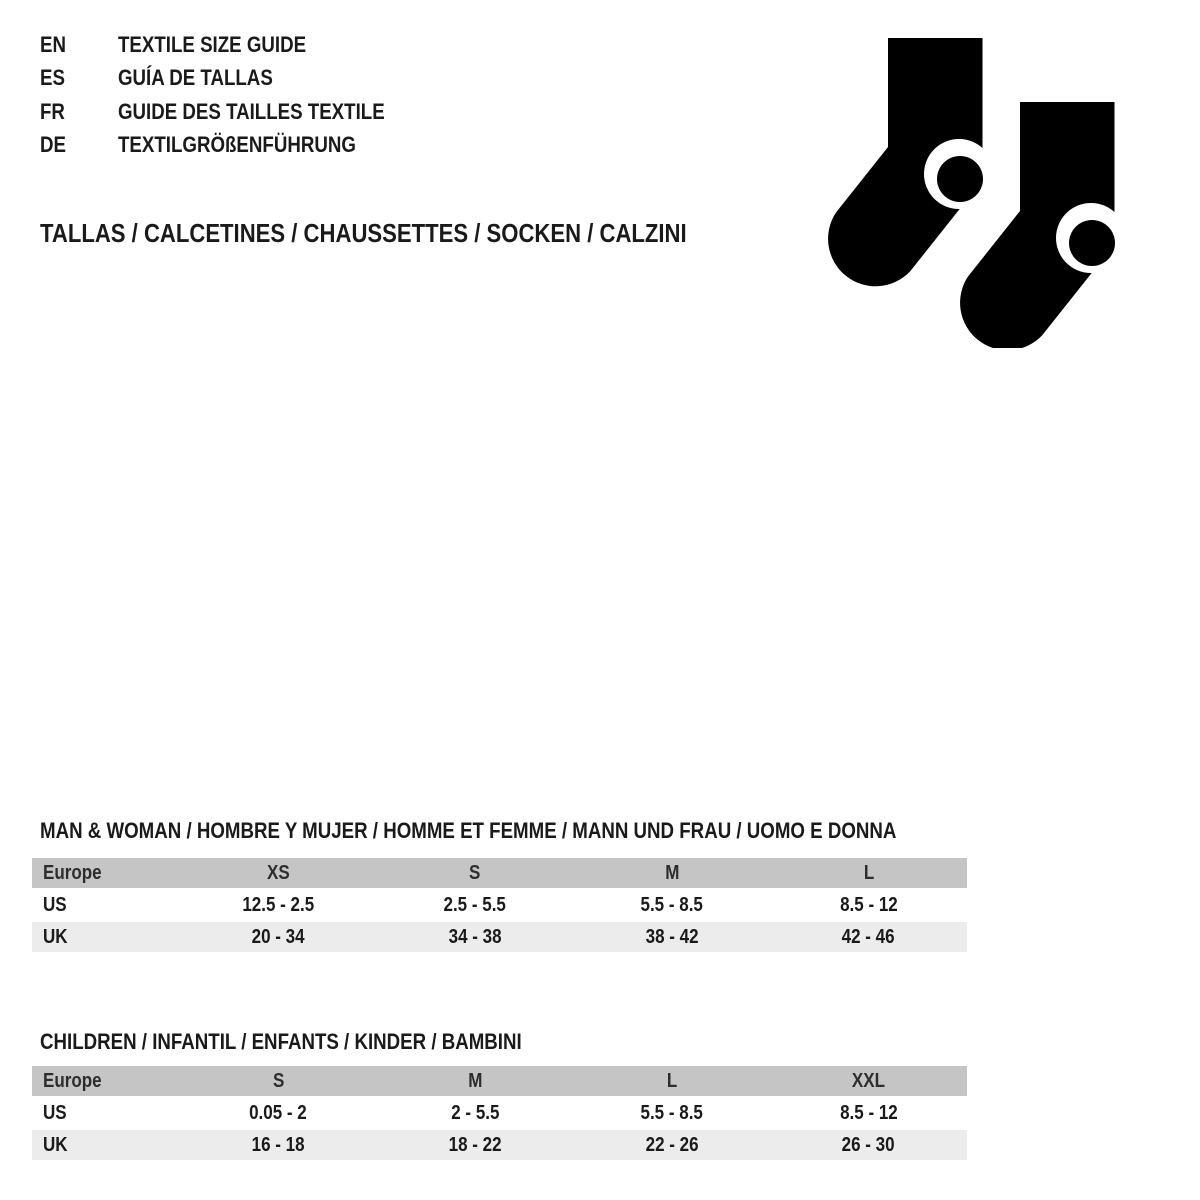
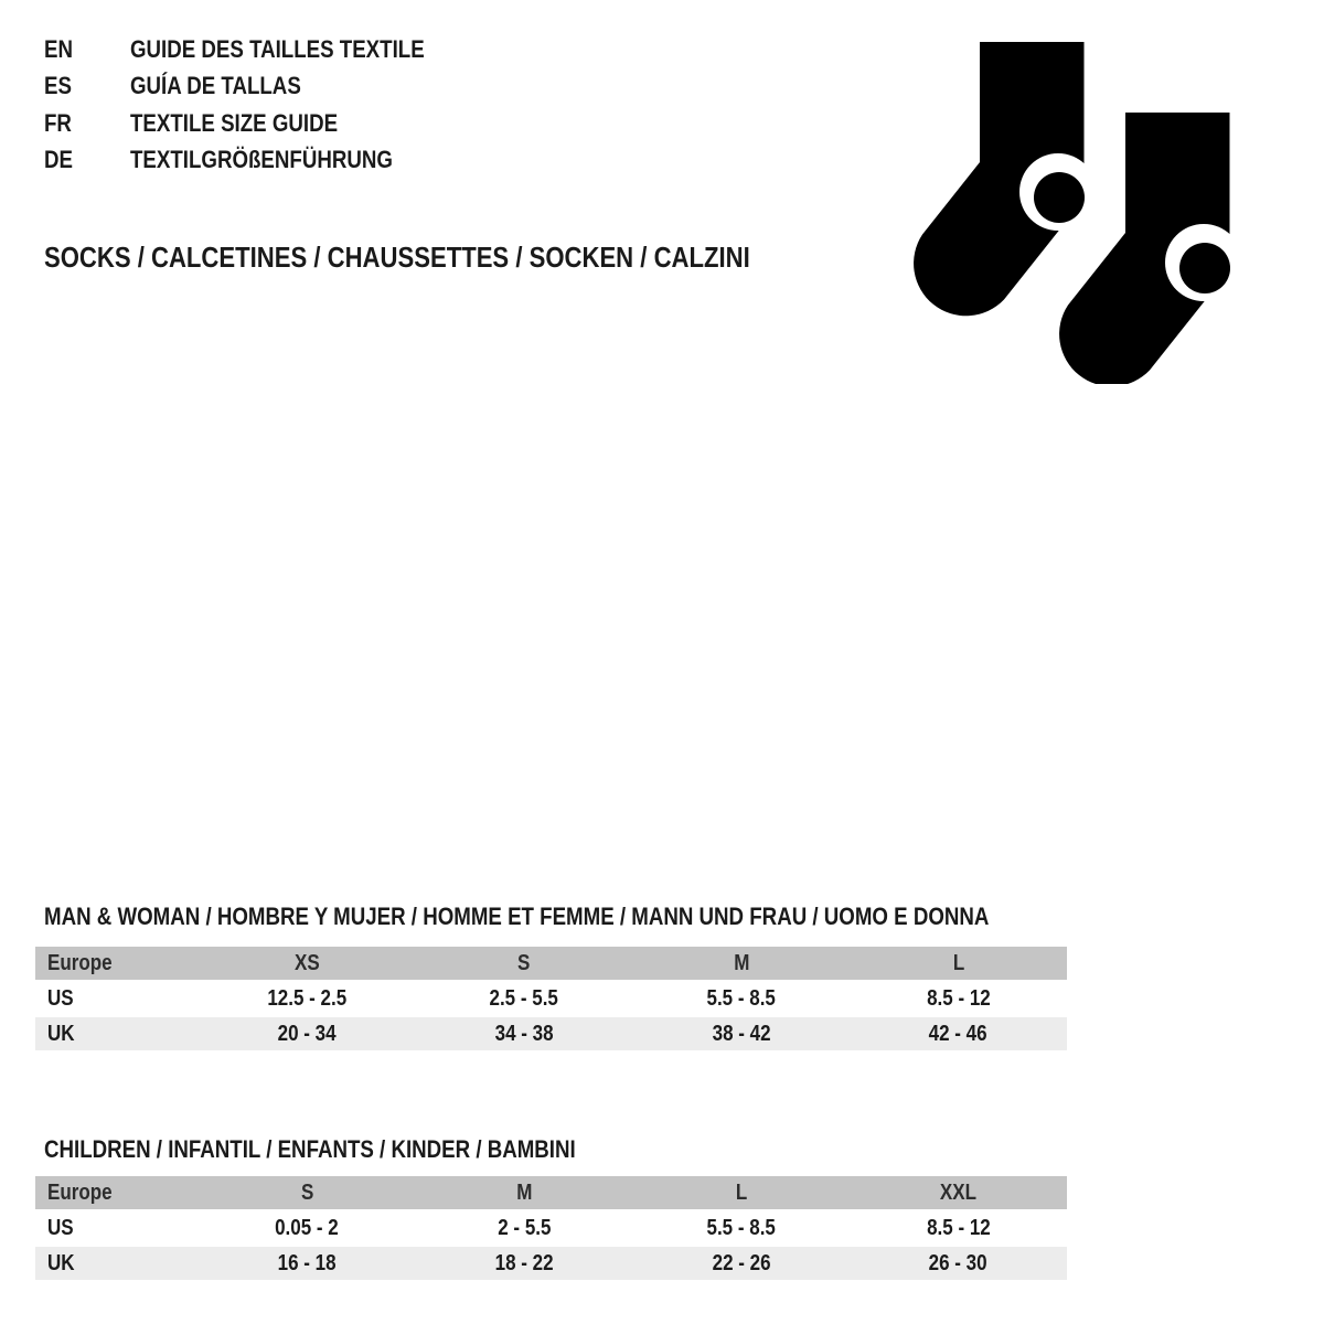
  EN
- TEXTILE SIZE GUIDE
+ GUIDE DES TAILLES TEXTILE
  ES
  GUÍA DE TALLAS
  FR
- GUIDE DES TAILLES TEXTILE
+ TEXTILE SIZE GUIDE
  DE
  TEXTILGRÖßENFÜHRUNG
- TALLAS / CALCETINES / CHAUSSETTES / SOCKEN / CALZINI
+ SOCKS / CALCETINES / CHAUSSETTES / SOCKEN / CALZINI
  MAN & WOMAN / HOMBRE Y MUJER / HOMME ET FEMME / MANN UND FRAU / UOMO E DONNA
  Europe
  XS
  S
  M
  L
  US
  12.5 - 2.5
  2.5 - 5.5
  5.5 - 8.5
  8.5 - 12
  UK
  20 - 34
  34 - 38
  38 - 42
  42 - 46
  CHILDREN / INFANTIL / ENFANTS / KINDER / BAMBINI
  Europe
  S
  M
  L
  XXL
  US
  0.05 - 2
  2 - 5.5
  5.5 - 8.5
  8.5 - 12
  UK
  16 - 18
  18 - 22
  22 - 26
  26 - 30
